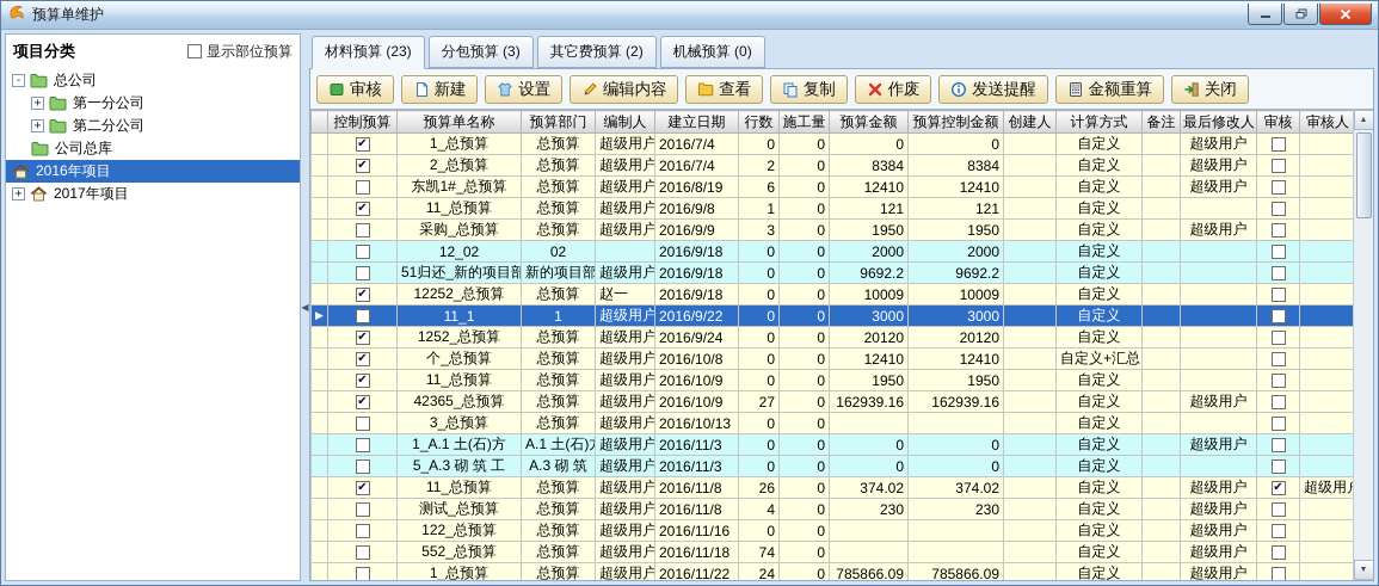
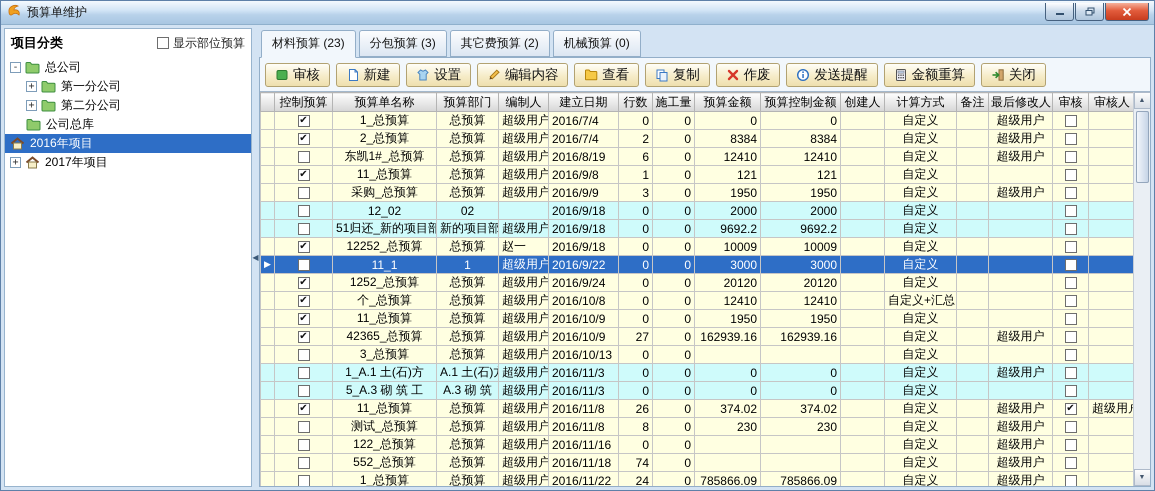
  预算单维护
  项目分类
  显示部位预算
  -
  总公司
  +
  第一分公司
  +
  第二分公司
  公司总库
  2016年项目
  +
  2017年项目
  ◀
  材料预算 (23)
  分包预算 (3)
  其它费预算 (2)
  机械预算 (0)
  审核
  新建
  设置
  编辑内容
  查看
  复制
  作废
  发送提醒
  金额重算
  关闭
  	控制预算	预算单名称	预算部门	编制人	建立日期	行数	施工量	预算金额	预算控制金额	创建人	计算方式	备注	最后修改人	审核	审核人
  		1_总预算	总预算	超级用户	2016/7/4	0	0	0	0		自定义		超级用户
  		2_总预算	总预算	超级用户	2016/7/4	2	0	8384	8384		自定义		超级用户
  		东凯1#_总预算	总预算	超级用户	2016/8/19	6	0	12410	12410		自定义		超级用户
  		11_总预算	总预算	超级用户	2016/9/8	1	0	121	121		自定义
  		采购_总预算	总预算	超级用户	2016/9/9	3	0	1950	1950		自定义		超级用户
  		12_02	02		2016/9/18	0	0	2000	2000		自定义
  		51归还_新的项目部	新的项目部	超级用户	2016/9/18	0	0	9692.2	9692.2		自定义
  		12252_总预算	总预算	赵一	2016/9/18	0	0	10009	10009		自定义
  ▶		11_1	1	超级用户	2016/9/22	0	0	3000	3000		自定义
  		1252_总预算	总预算	超级用户	2016/9/24	0	0	20120	20120		自定义
  		个_总预算	总预算	超级用户	2016/10/8	0	0	12410	12410		自定义+汇总
  		11_总预算	总预算	超级用户	2016/10/9	0	0	1950	1950		自定义
  		42365_总预算	总预算	超级用户	2016/10/9	27	0	162939.16	162939.16		自定义		超级用户
  		3_总预算	总预算	超级用户	2016/10/13	0	0				自定义
  		1_A.1 土(石)方	A.1 土(石)	超级用户	2016/11/3	0	0	0	0		自定义		超级用户
  		5_A.3 砌 筑 工	A.3 砌 筑	超级用户	2016/11/3	0	0	0	0		自定义
  		11_总预算	总预算	超级用户	2016/11/8	26	0	374.02	374.02		自定义		超级用户		超级用
- 		测试_总预算	总预算	超级用户	2016/11/8	4	0	230	230		自定义		超级用户
+ 		测试_总预算	总预算	超级用户	2016/11/8	8	0	230	230		自定义		超级用户
  		122_总预算	总预算	超级用户	2016/11/16	0	0				自定义		超级用户
  		552_总预算	总预算	超级用户	2016/11/18	74	0				自定义		超级用户
  		1_总预算	总预算	超级用户	2016/11/22	24	0	785866.09	785866.09		自定义		超级用户
